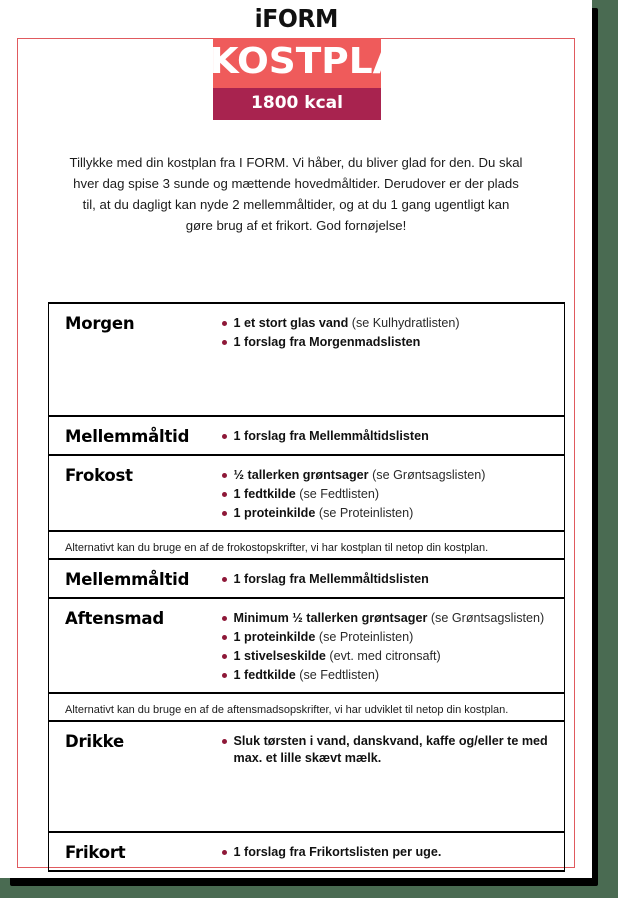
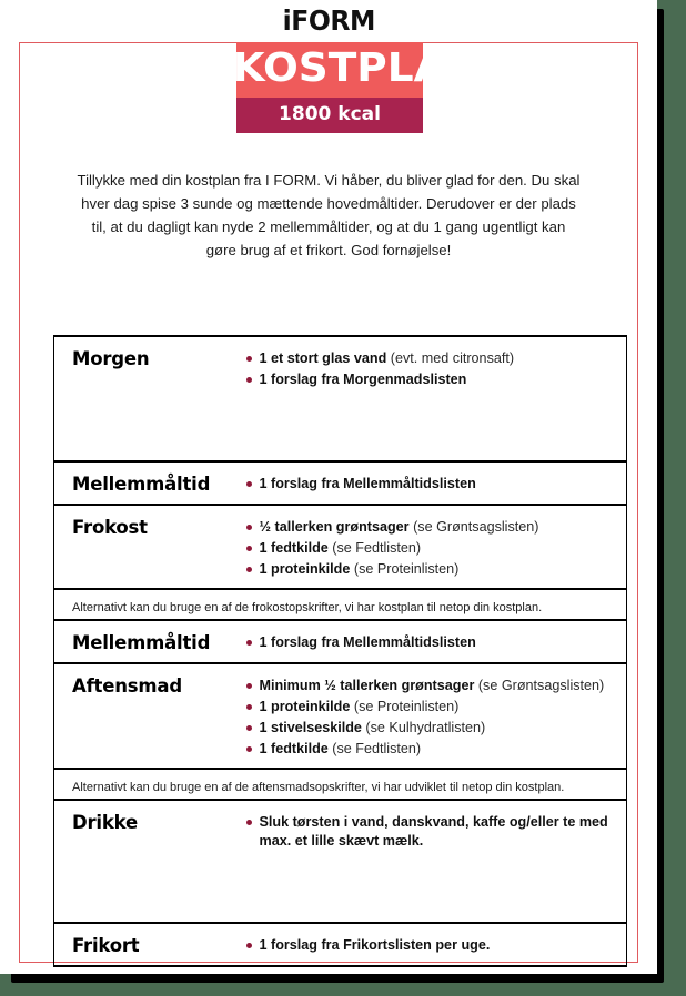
  iFORM
  KOSTPLAN
  1800 kcal
  Tillykke med din kostplan fra I FORM. Vi håber, du bliver glad for den. Du skal hver dag spise 3 sunde og mættende hovedmåltider. Derudover er der plads til, at du dagligt kan nyde 2 mellemmåltider, og at du 1 gang ugentligt kan gøre brug af et frikort. God fornøjelse!
- Morgen	1 et stort glas vand (se Kulhydratlisten) 1 forslag fra Morgenmadslisten
+ Morgen	1 et stort glas vand (evt. med citronsaft) 1 forslag fra Morgenmadslisten
  Mellemmåltid	1 forslag fra Mellemmåltidslisten
  Frokost	½ tallerken grøntsager (se Grøntsagslisten) 1 fedtkilde (se Fedtlisten) 1 proteinkilde (se Proteinlisten)
  Alternativt kan du bruge en af de frokostopskrifter, vi har kostplan til netop din kostplan.
  Mellemmåltid	1 forslag fra Mellemmåltidslisten
- Aftensmad	Minimum ½ tallerken grøntsager (se Grøntsagslisten) 1 proteinkilde (se Proteinlisten) 1 stivelseskilde (evt. med citronsaft) 1 fedtkilde (se Fedtlisten)
+ Aftensmad	Minimum ½ tallerken grøntsager (se Grøntsagslisten) 1 proteinkilde (se Proteinlisten) 1 stivelseskilde (se Kulhydratlisten) 1 fedtkilde (se Fedtlisten)
  Alternativt kan du bruge en af de aftensmadsopskrifter, vi har udviklet til netop din kostplan.
  Drikke	Sluk tørsten i vand, danskvand, kaffe og/eller te med max. et lille skævt mælk.
  Frikort	1 forslag fra Frikortslisten per uge.
